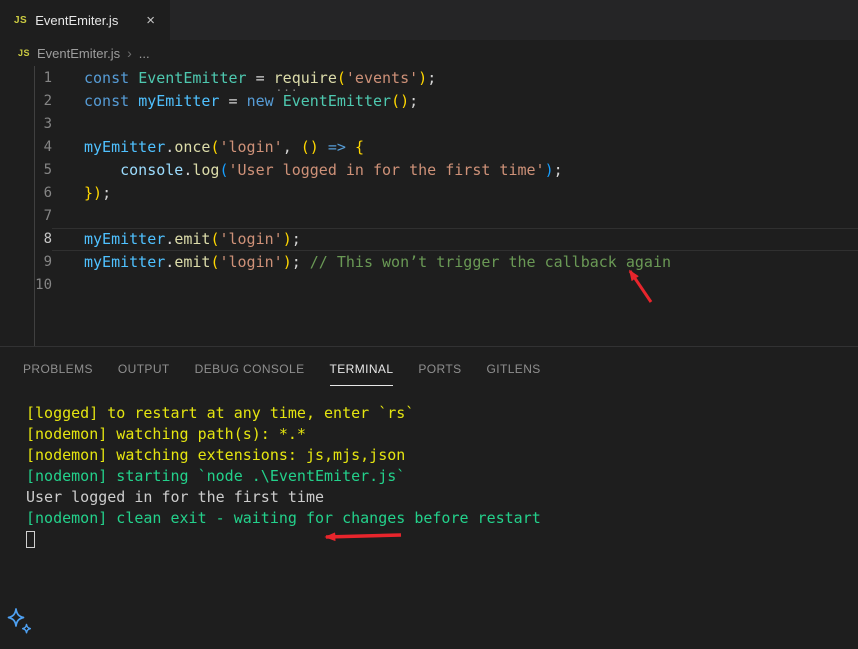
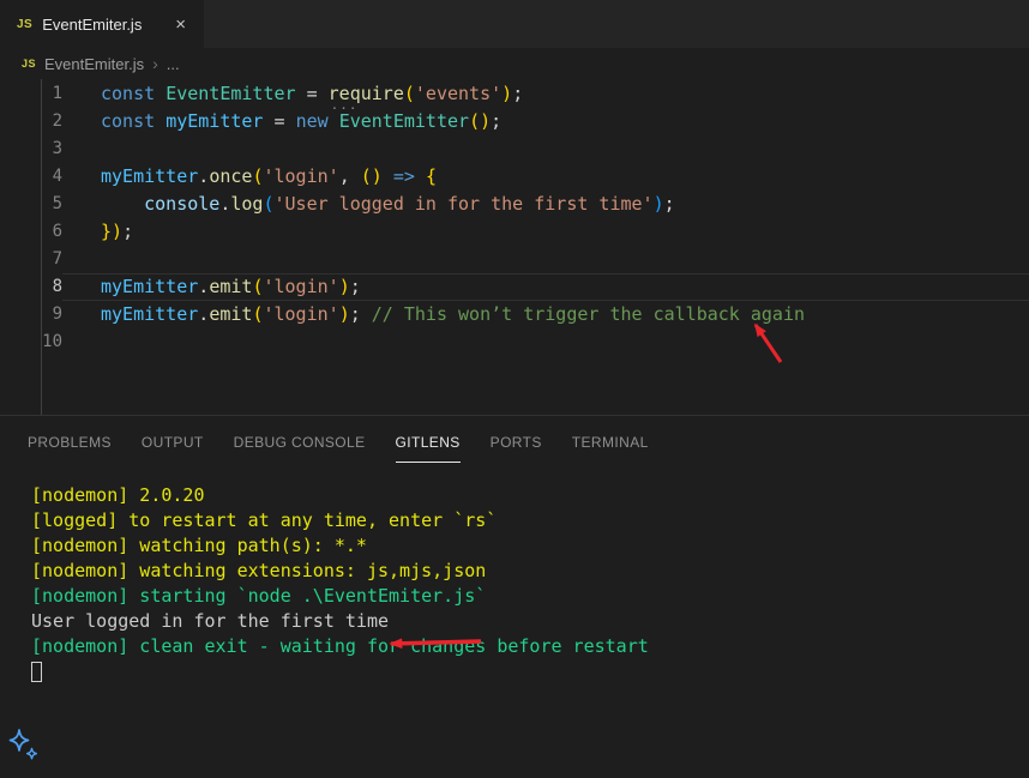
  JS
  EventEmiter.js
  ×
  JS
  EventEmiter.js
  ›
  ...
  1
  const EventEmitter = require
  ···
  ('events');
  2
  const myEmitter = new EventEmitter();
  3
  4
  myEmitter.once('login', () => {
  5
  console.log('User logged in for the first time');
  6
  });
  7
  8
  myEmitter.emit('login');
  9
  myEmitter.emit('login'); // This won’t trigger the callback again
  10
  PROBLEMS
  OUTPUT
  DEBUG CONSOLE
- TERMINAL
+ GITLENS
  PORTS
- GITLENS
+ TERMINAL
+ [nodemon] 2.0.20
  [logged] to restart at any time, enter `rs`
  [nodemon] watching path(s): *.*
  [nodemon] watching extensions: js,mjs,json
  [nodemon] starting `node .\EventEmiter.js`
  User logged in for the first time
  [nodemon] clean exit - waiting for changes before restart
